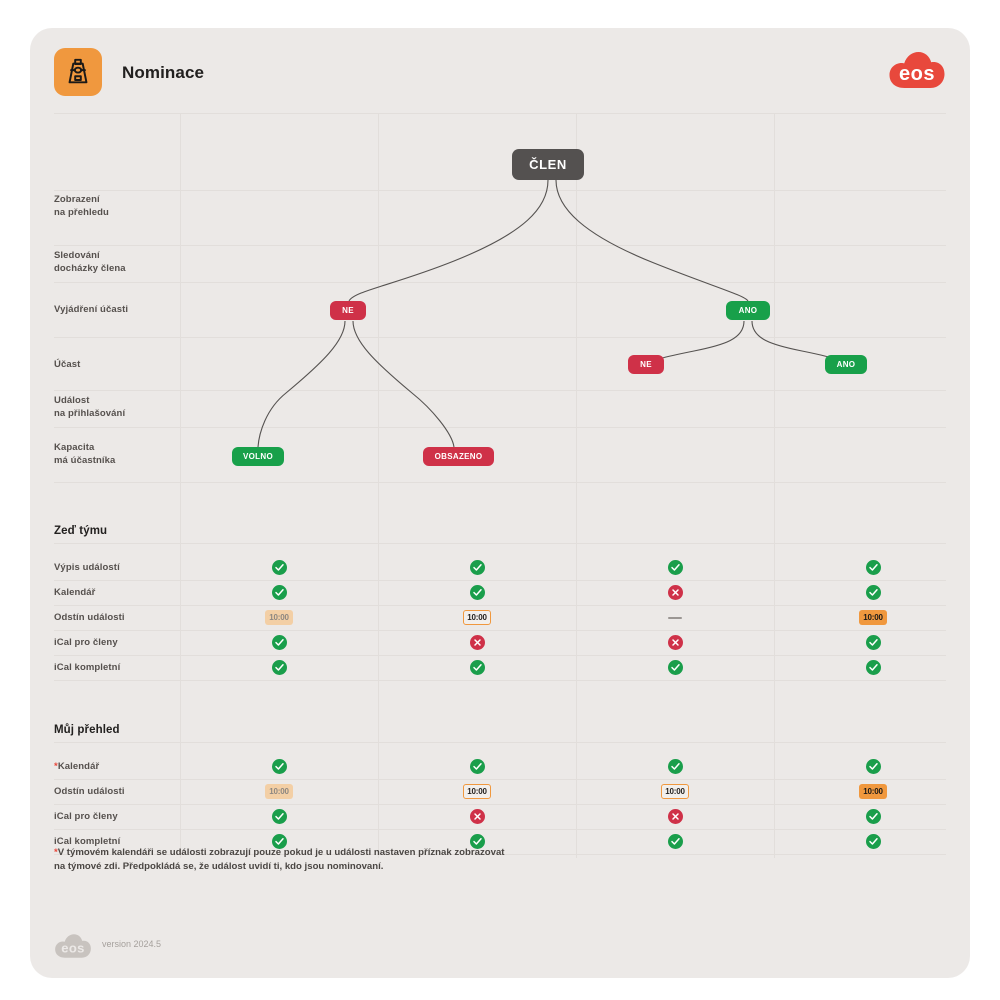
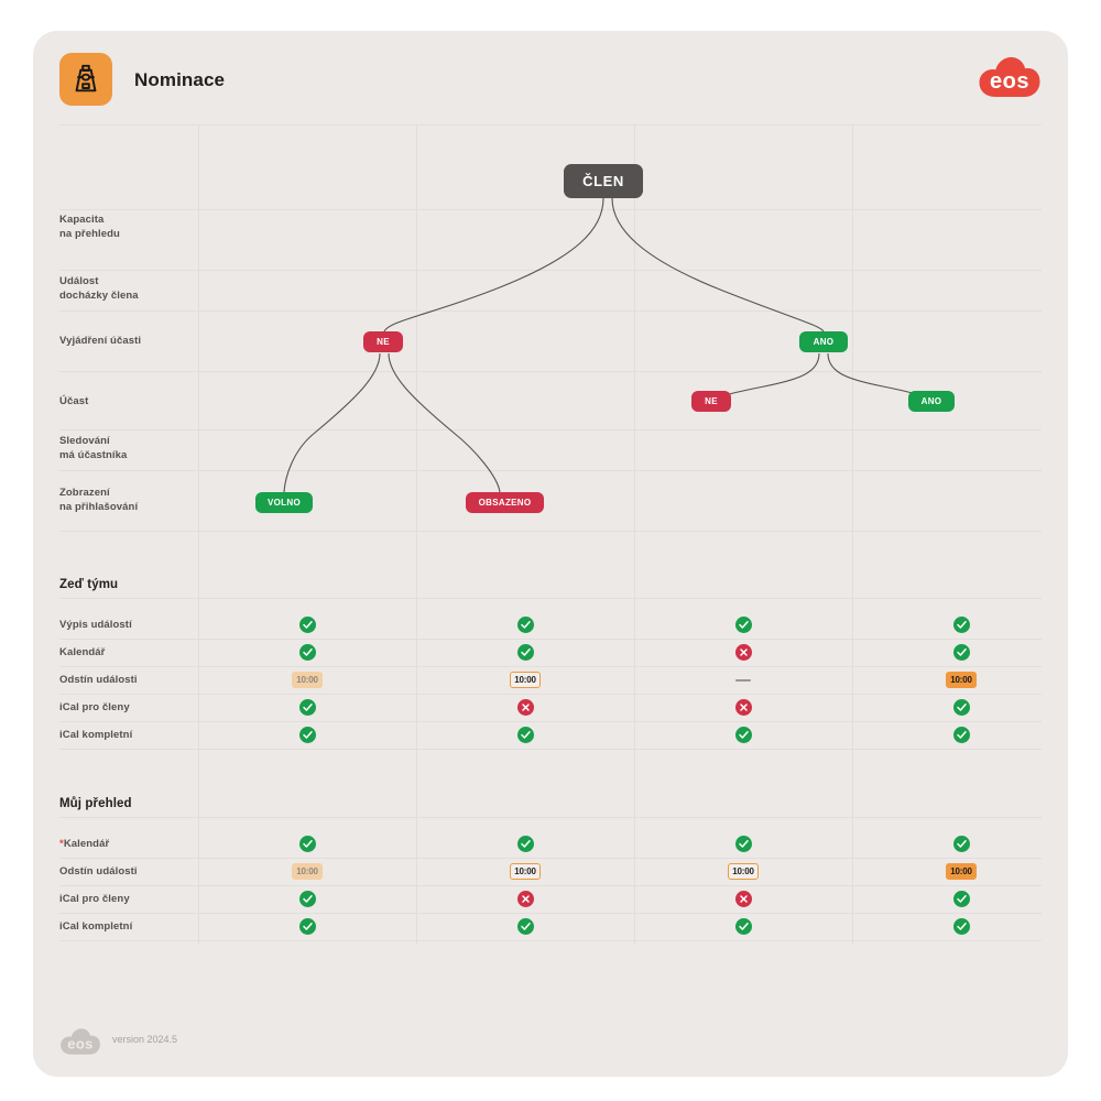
  Nominace
  eos
- Zobrazení
+ Kapacita
  na přehledu
- Sledování
+ Událost
  docházky člena
  Vyjádření účasti
  Účast
- Událost
+ Sledování
- na přihlašování
+ má účastníka
- Kapacita
+ Zobrazení
- má účastníka
+ na přihlašování
  ČLEN
  NE
  ANO
  NE
  ANO
  VOLNO
  OBSAZENO
  Zeď týmu
  Výpis událostí
  Kalendář
  Odstín události
  10:00
  10:00
  10:00
  iCal pro členy
  iCal kompletní
  Můj přehled
  *Kalendář
  Odstín události
  10:00
  10:00
  10:00
  10:00
  iCal pro členy
  iCal kompletní
- *V týmovém kalendáři se události zobrazují pouze pokud je u události nastaven příznak zobrazovat
- na týmové zdi. Předpokládá se, že událost uvidí ti, kdo jsou nominovaní.
  eos
  version 2024.5
